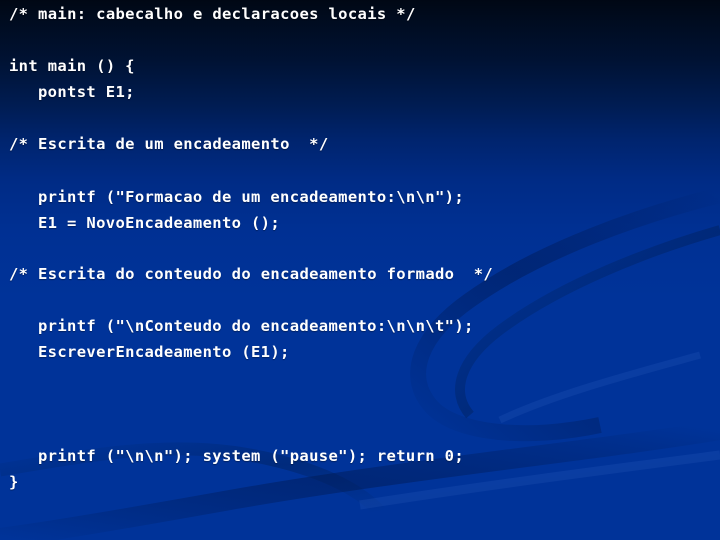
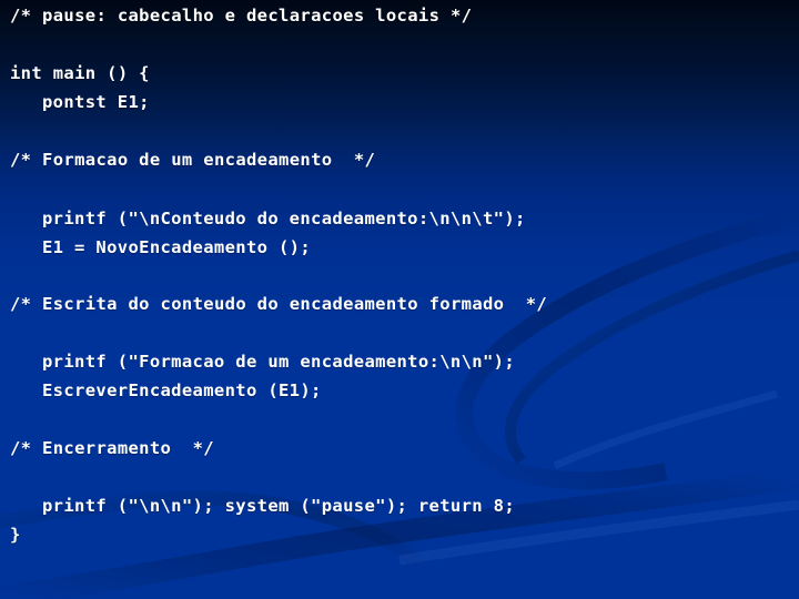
- /* main: cabecalho e declaracoes locais */
+ /* pause: cabecalho e declaracoes locais */
  int main () {
  pontst E1;
- /* Escrita de um encadeamento */
+ /* Formacao de um encadeamento */
- printf ("Formacao de um encadeamento:\n\n");
+ printf ("\nConteudo do encadeamento:\n\n\t");
  E1 = NovoEncadeamento ();
  /* Escrita do conteudo do encadeamento formado */
- printf ("\nConteudo do encadeamento:\n\n\t");
+ printf ("Formacao de um encadeamento:\n\n");
  EscreverEncadeamento (E1);
+ /* Encerramento */
- printf ("\n\n"); system ("pause"); return 0;
+ printf ("\n\n"); system ("pause"); return 8;
  }
